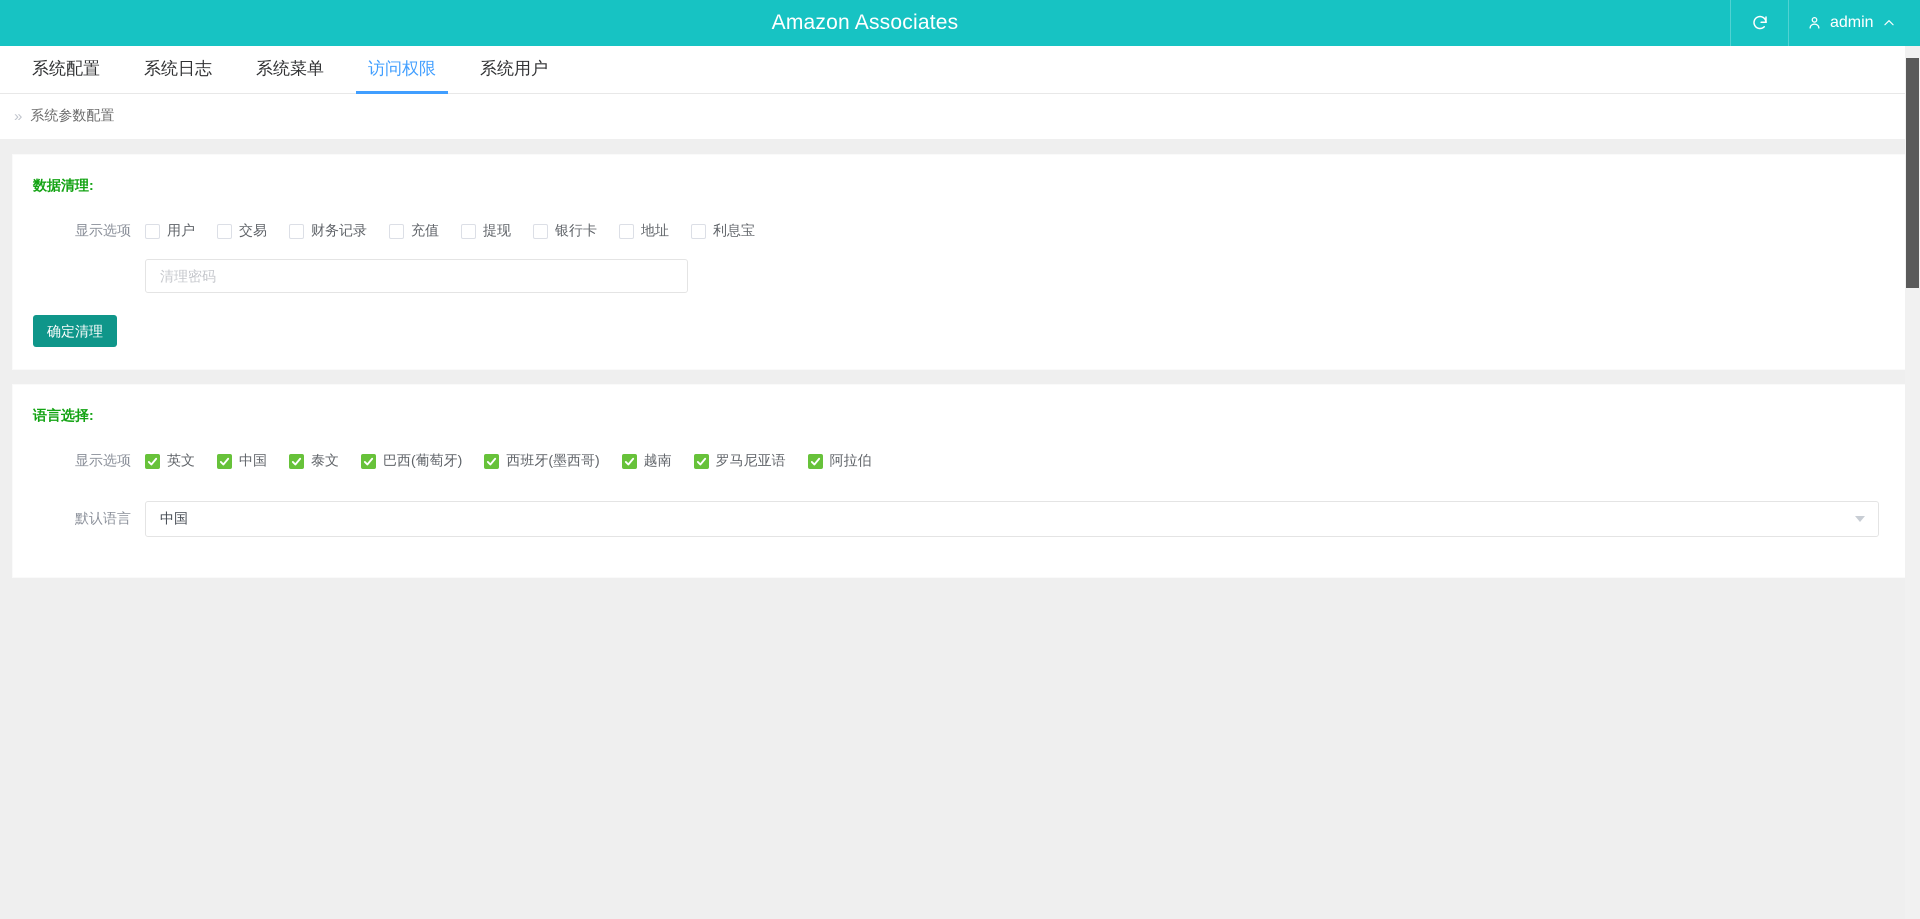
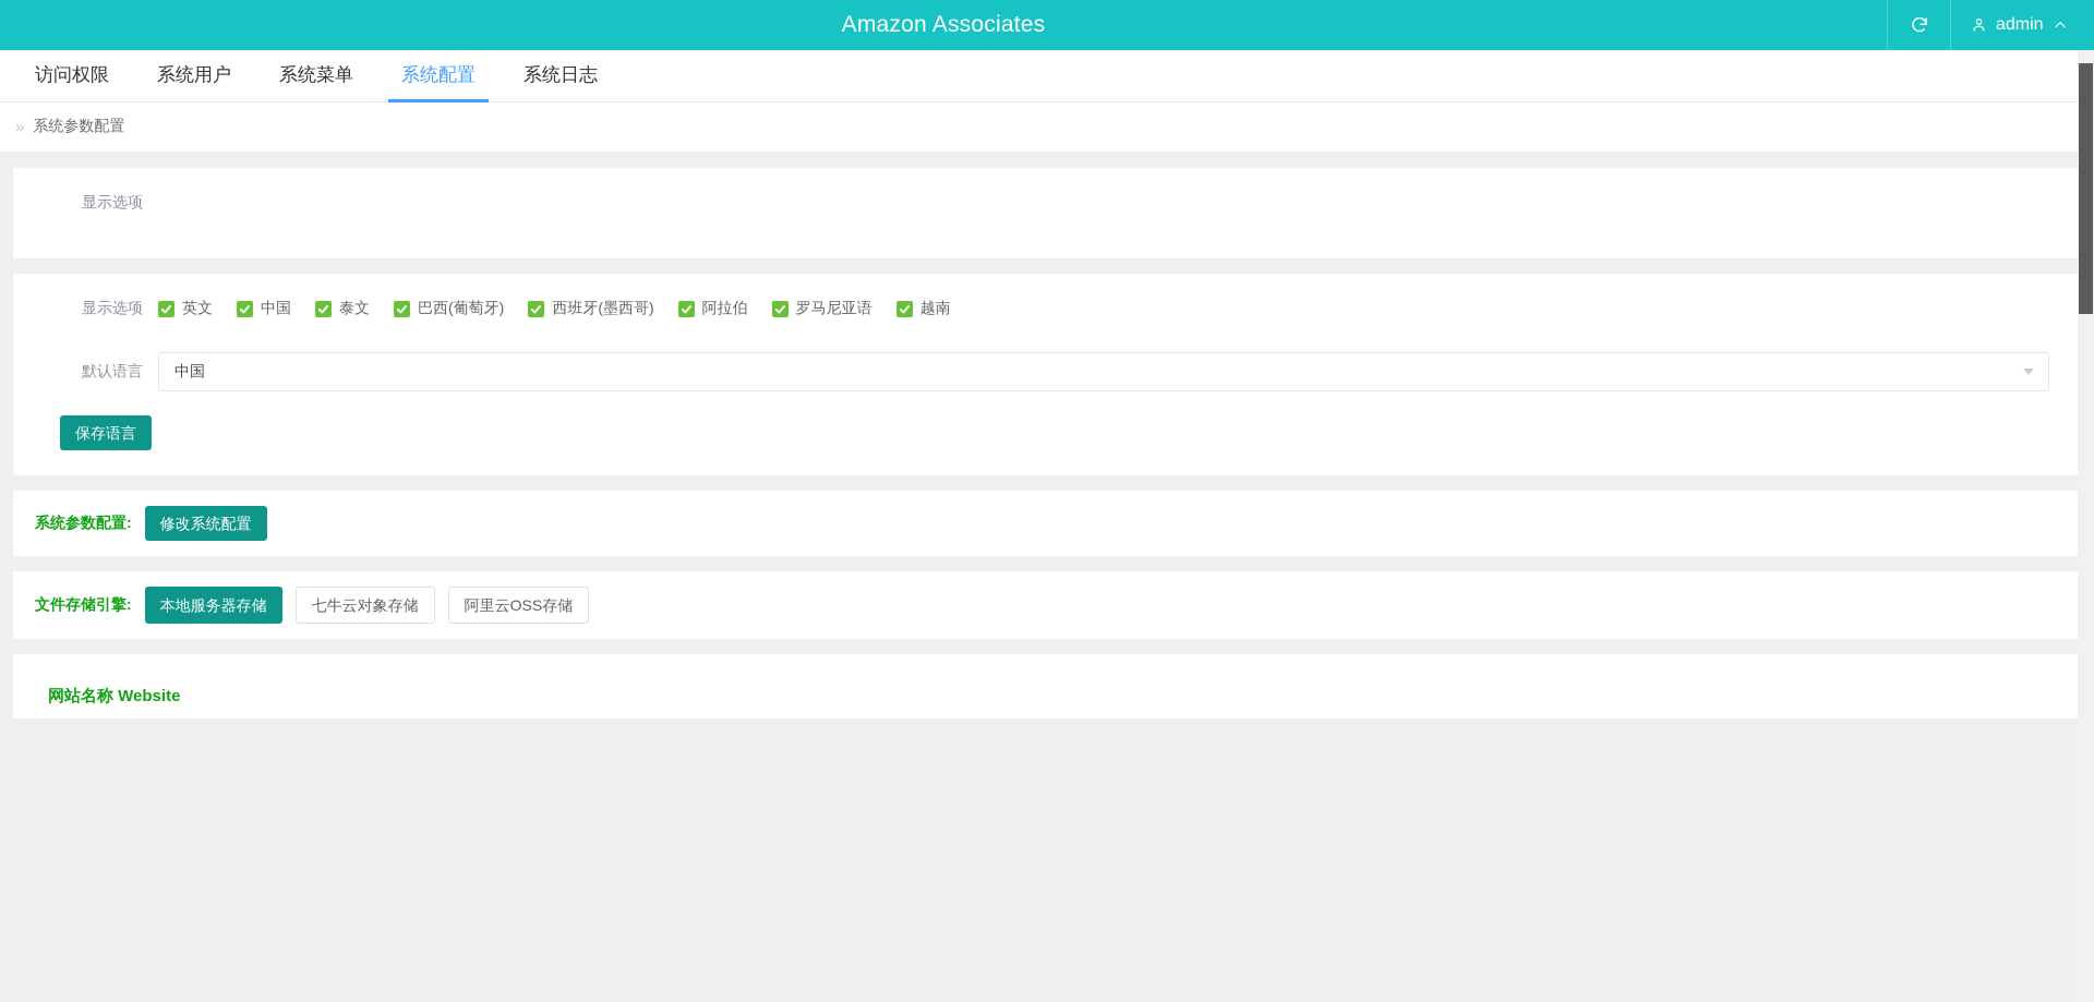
  Amazon Associates
  admin
- 系统配置
+ 访问权限
- 系统日志
+ 系统用户
  系统菜单
- 访问权限
+ 系统配置
- 系统用户
+ 系统日志
  »
  系统参数配置
- 数据清理:
  显示选项
- 用户
- 交易
- 财务记录
- 充值
- 提现
- 银行卡
- 地址
- 利息宝
- 清理密码
- 确定清理
- 语言选择:
  显示选项
  英文
  中国
  泰文
  巴西(葡萄牙)
  西班牙(墨西哥)
- 越南
+ 阿拉伯
  罗马尼亚语
- 阿拉伯
+ 越南
  默认语言
  中国
+ 保存语言
+ 系统参数配置:
+ 修改系统配置
+ 文件存储引擎:
+ 本地服务器存储
+ 七牛云对象存储
+ 阿里云OSS存储
+ 网站名称 Website
